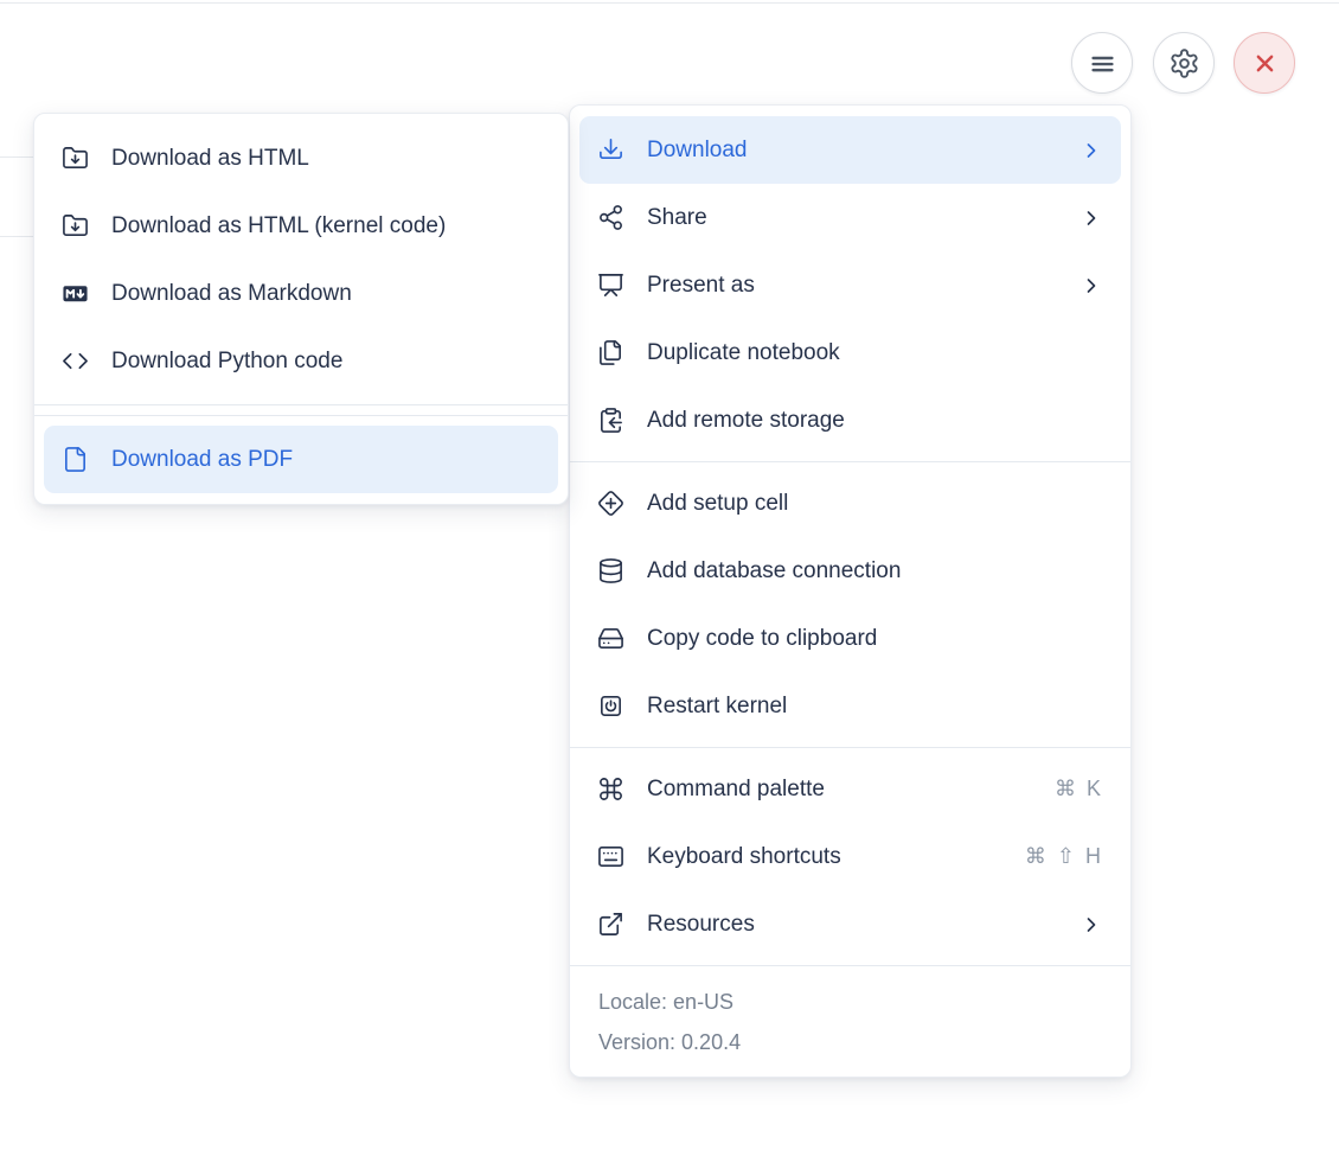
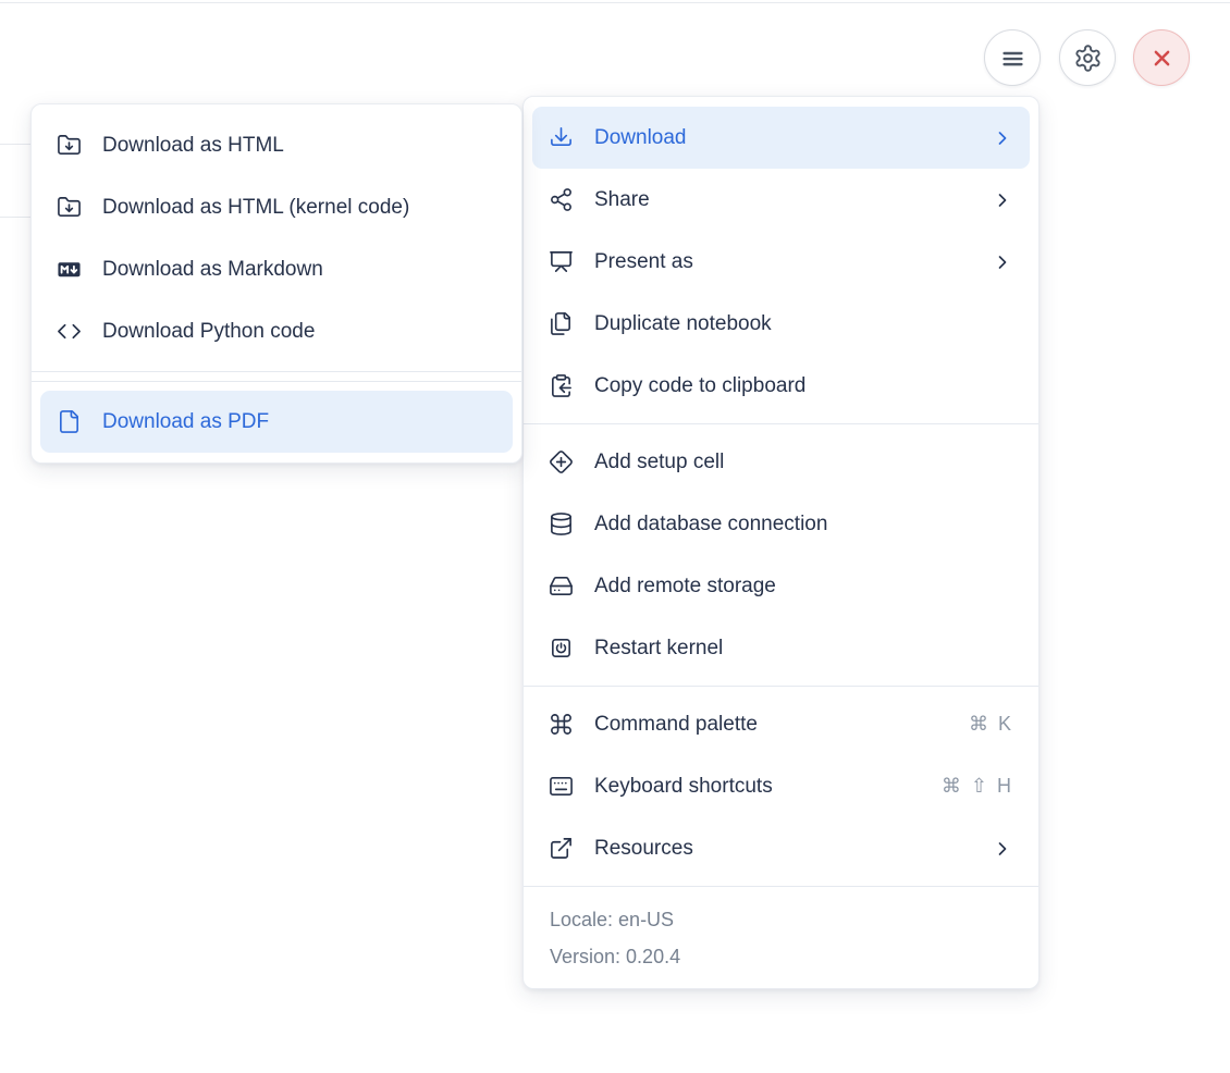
  Download as HTML
  Download as HTML (kernel code)
  Download as Markdown
  Download Python code
  Download as PDF
  Download
  Share
  Present as
  Duplicate notebook
- Add remote storage
+ Copy code to clipboard
  Add setup cell
  Add database connection
- Copy code to clipboard
+ Add remote storage
  Restart kernel
  Command palette
  ⌘
  K
  Keyboard shortcuts
  ⌘
  ⇧
  H
  Resources
  Locale: en-US
  Version: 0.20.4
